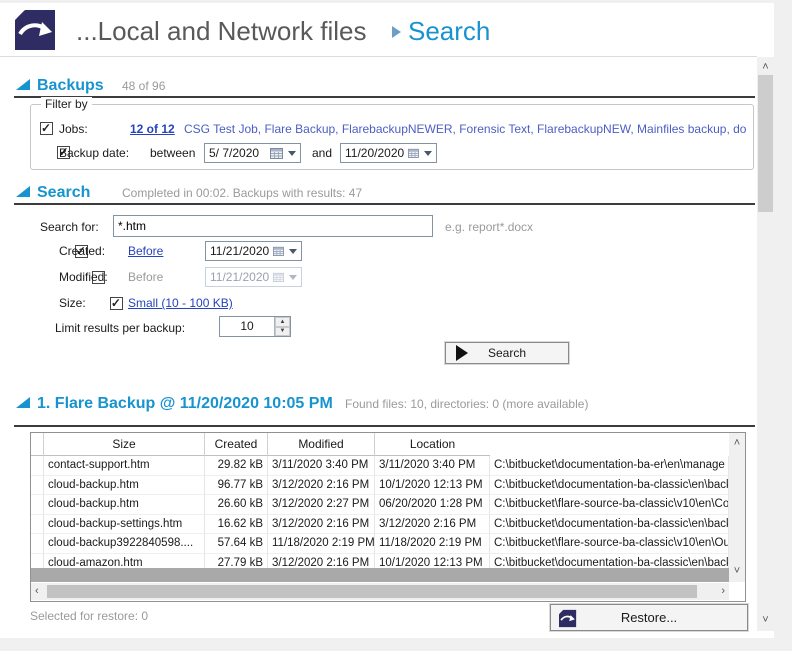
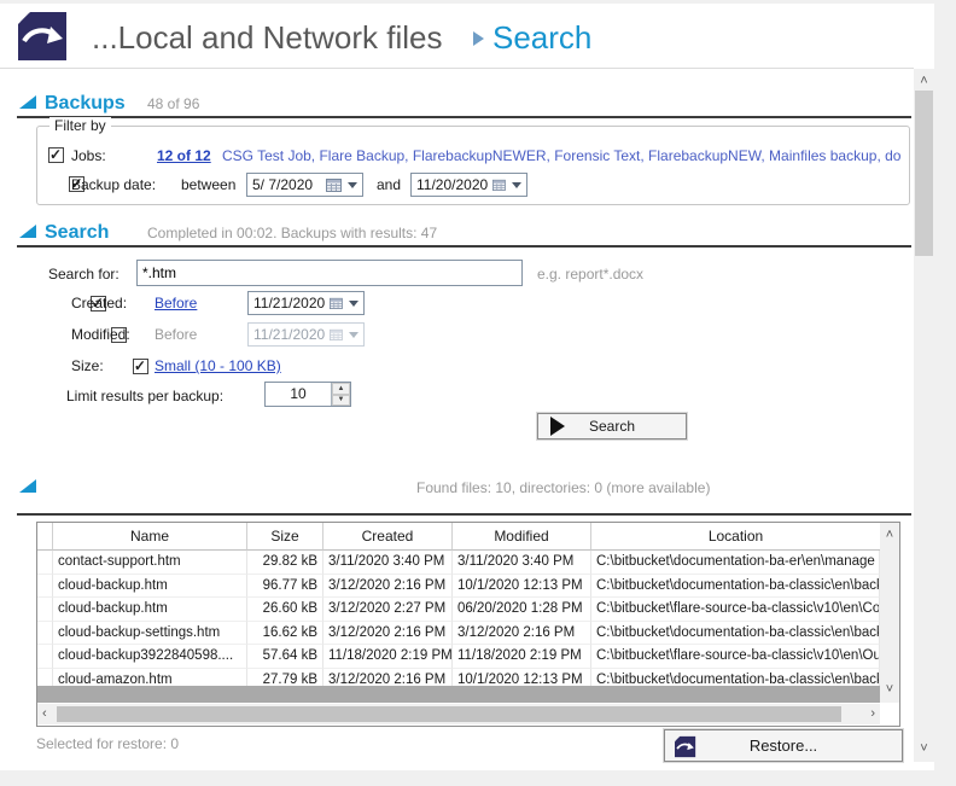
  ...Local and Network files
  Search
  Backups
  48 of 96
  Filter by
  Jobs:
  12 of 12
  CSG Test Job, Flare Backup, FlarebackupNEWER, Forensic Text, FlarebackupNEW, Mainfiles backup, do
  Backup date:
  between
  5/ 7/2020
  and
  11/20/2020
  Search
  Completed in 00:02. Backups with results: 47
  Search for:
  *.htm
  e.g. report*.docx
  Created:
  Before
  11/21/2020
  Modified:
  Before
  11/21/2020
  Size:
  Small (10 - 100 KB)
  Limit results per backup:
  10
  Search
- 1. Flare Backup @ 11/20/2020 10:05 PM
  Found files: 10, directories: 0 (more available)
+ Name
  Size
  Created
  Modified
  Location
  contact-support.htm
  29.82 kB
  3/11/2020 3:40 PM
  3/11/2020 3:40 PM
  C:\bitbucket\documentation-ba-er\en\manage
  cloud-backup.htm
  96.77 kB
  3/12/2020 2:16 PM
  10/1/2020 12:13 PM
  C:\bitbucket\documentation-ba-classic\en\bac
  cloud-backup.htm
  26.60 kB
  3/12/2020 2:27 PM
  06/20/2020 1:28 PM
  C:\bitbucket\flare-source-ba-classic\v10\en\Co
  cloud-backup-settings.htm
  16.62 kB
  3/12/2020 2:16 PM
  3/12/2020 2:16 PM
  C:\bitbucket\documentation-ba-classic\en\bac
  cloud-backup3922840598....
  57.64 kB
  11/18/2020 2:19 PM
  11/18/2020 2:19 PM
  C:\bitbucket\flare-source-ba-classic\v10\en\Ou
  cloud-amazon.htm
  27.79 kB
  3/12/2020 2:16 PM
  10/1/2020 12:13 PM
  C:\bitbucket\documentation-ba-classic\en\bac
  ˄
  ˅
  ‹
  ›
  Selected for restore: 0
  Restore...
  ˄
  ˅
